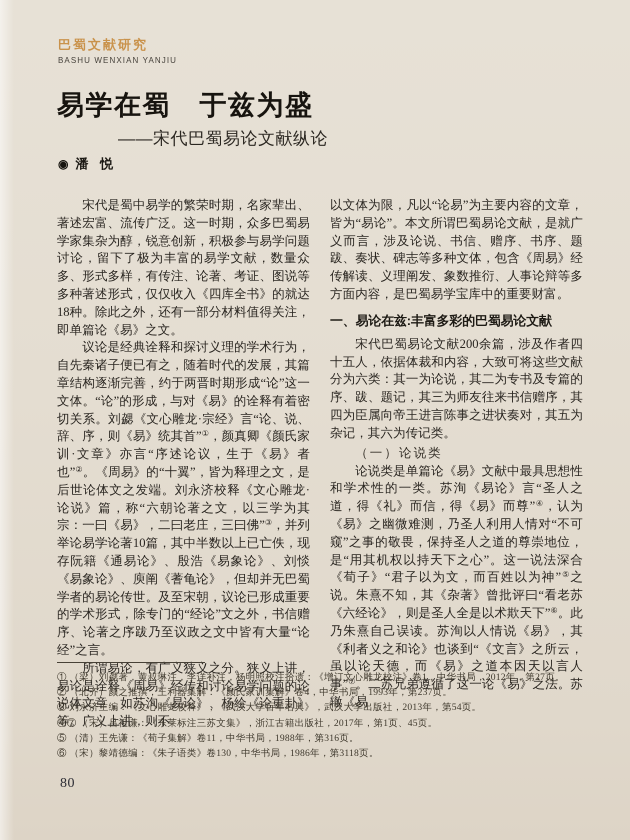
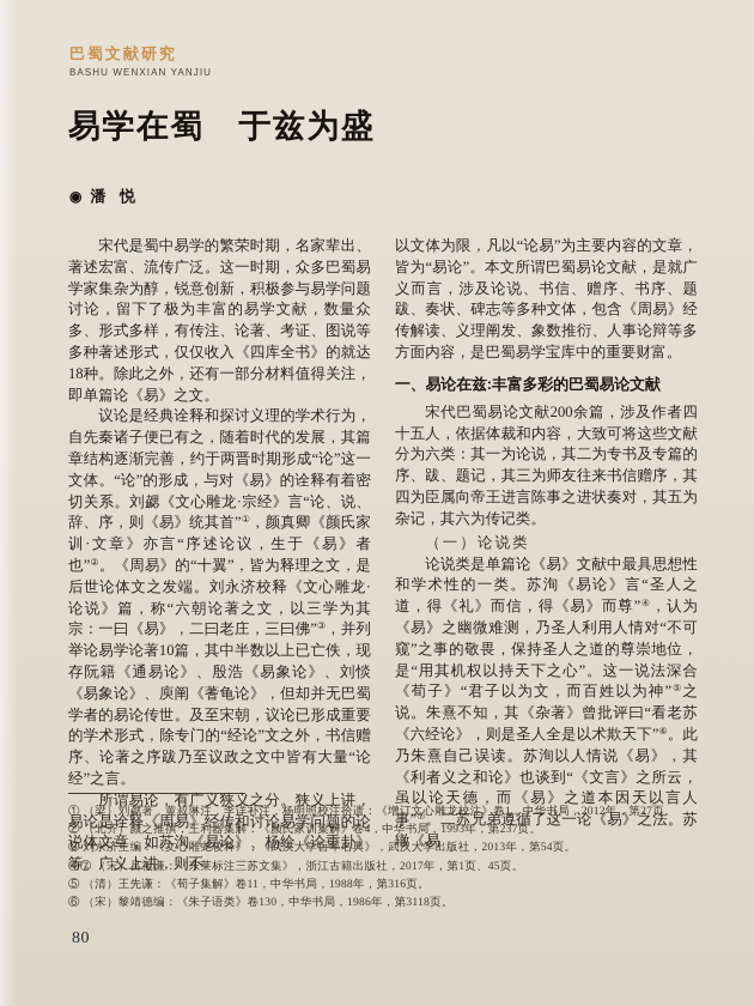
  巴蜀文献研究
  BASHU WENXIAN YANJIU
  易学在蜀 于兹为盛
- ——宋代巴蜀易论文献纵论
  ◉ 潘 悦
  宋代是蜀中易学的繁荣时期，名家辈出、著述宏富、流传广泛。这一时期，众多巴蜀易学家集杂为醇，锐意创新，积极参与易学问题讨论，留下了极为丰富的易学文献，数量众多、形式多样，有传注、论著、考证、图说等多种著述形式，仅仅收入《四库全书》的就达18种。除此之外，还有一部分材料值得关注，即单篇论《易》之文。
  议论是经典诠释和探讨义理的学术行为，自先秦诸子便已有之，随着时代的发展，其篇章结构逐渐完善，约于两晋时期形成“论”这一文体。“论”的形成，与对《易》的诠释有着密切关系。刘勰《文心雕龙·宗经》言“论、说、辞、序，则《易》统其首”①，颜真卿《颜氏家训·文章》亦言“序述论议，生于《易》者也”②。《周易》的“十翼”，皆为释理之文，是后世论体文之发端。刘永济校释《文心雕龙·论说》篇，称“六朝论著之文，以三学为其宗：一曰《易》，二曰老庄，三曰佛”③，并列举论易学论著10篇，其中半数以上已亡佚，现存阮籍《通易论》、殷浩《易象论》、刘惔《易象论》、庾阐《蓍龟论》，但却并无巴蜀学者的易论传世。及至宋朝，议论已形成重要的学术形式，除专门的“经论”文之外，书信赠序、论著之序跋乃至议政之文中皆有大量“论经”之言。
  所谓易论，有广义狭义之分。狭义上讲，易论是诠释《周易》经传和讨论易学问题的论说体文章，如苏洵《易论》、杨绘《论重卦》等。广义上讲，则不
  以文体为限，凡以“论易”为主要内容的文章，皆为“易论”。本文所谓巴蜀易论文献，是就广义而言，涉及论说、书信、赠序、书序、题跋、奏状、碑志等多种文体，包含《周易》经传解读、义理阐发、象数推衍、人事论辩等多方面内容，是巴蜀易学宝库中的重要财富。
  一、易论在兹:丰富多彩的巴蜀易论文献
  宋代巴蜀易论文献200余篇，涉及作者四十五人，依据体裁和内容，大致可将这些文献分为六类：其一为论说，其二为专书及专篇的序、跋、题记，其三为师友往来书信赠序，其四为臣属向帝王进言陈事之进状奏对，其五为杂记，其六为传记类。
  （一）论说类
  论说类是单篇论《易》文献中最具思想性和学术性的一类。苏洵《易论》言“圣人之道，得《礼》而信，得《易》而尊”④，认为《易》之幽微难测，乃圣人利用人情对“不可窥”之事的敬畏，保持圣人之道的尊崇地位，是“用其机权以持天下之心”。这一说法深合《荀子》“君子以为文，而百姓以为神”⑤之说。朱熹不知，其《杂著》曾批评曰“看老苏《六经论》，则是圣人全是以术欺天下”⑥。此乃朱熹自己误读。苏洵以人情说《易》，其《利者义之和论》也谈到“《文言》之所云，虽以论天德，而《易》之道本因天以言人事”⑦。二苏兄弟遵循了这一论《易》之法。苏辙《易
  ① （梁）刘勰著，黄叔琳注，李详补注，杨明照校注拾遗：《增订文心雕龙校注》卷1，中华书局，2012年，第27页。
  ② （北齐）颜之推撰，王利器集解：《颜氏家训集解》卷4，中华书局，1993年，第237页。
  ③ 刘永济主编：《文心雕龙校释》，《武汉大学百年名典》，武汉大学出版社，2013年，第54页。
  ④⑦ （宋）吕祖谦：《东莱标注三苏文集》，浙江古籍出版社，2017年，第1页、45页。
  ⑤ （清）王先谦：《荀子集解》卷11，中华书局，1988年，第316页。
  ⑥ （宋）黎靖德编：《朱子语类》卷130，中华书局，1986年，第3118页。
  80
